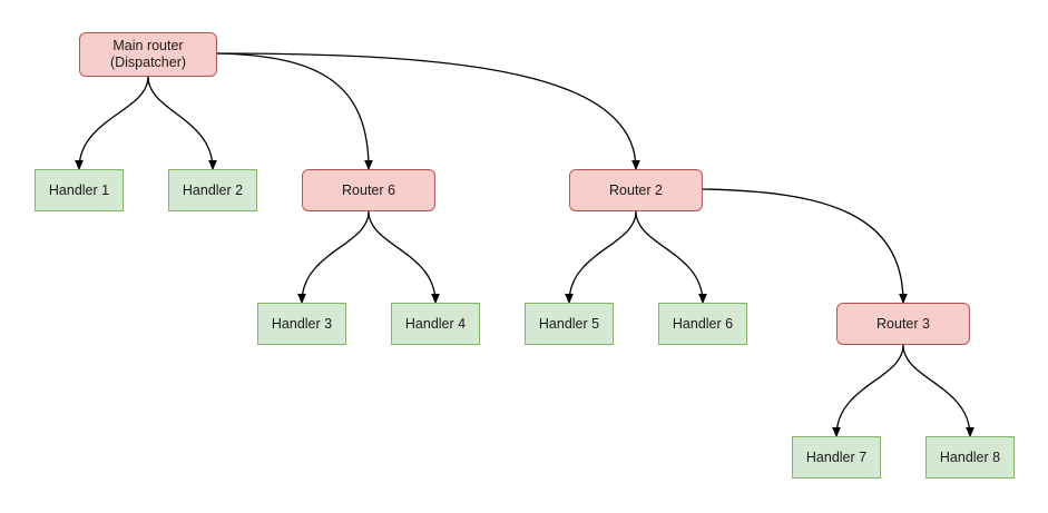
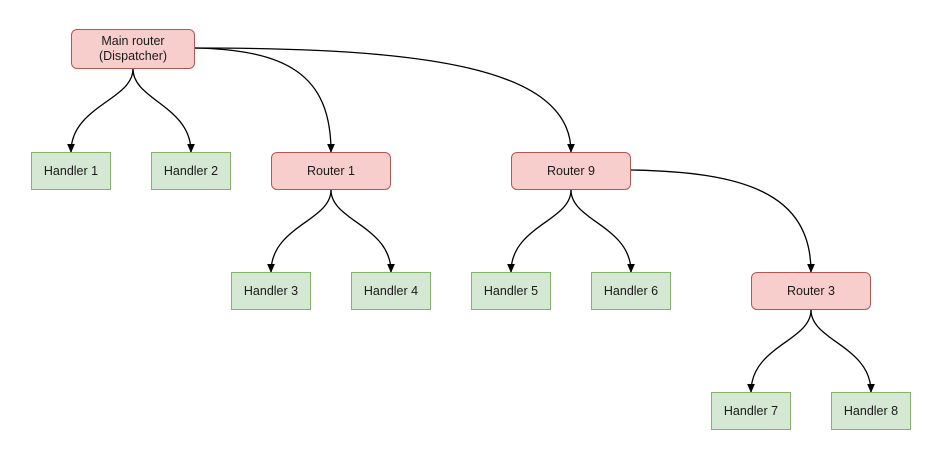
  Main router
  (Dispatcher)
  Handler 1
  Handler 2
- Router 6
+ Router 1
- Router 2
+ Router 9
  Handler 3
  Handler 4
  Handler 5
  Handler 6
  Router 3
  Handler 7
  Handler 8
